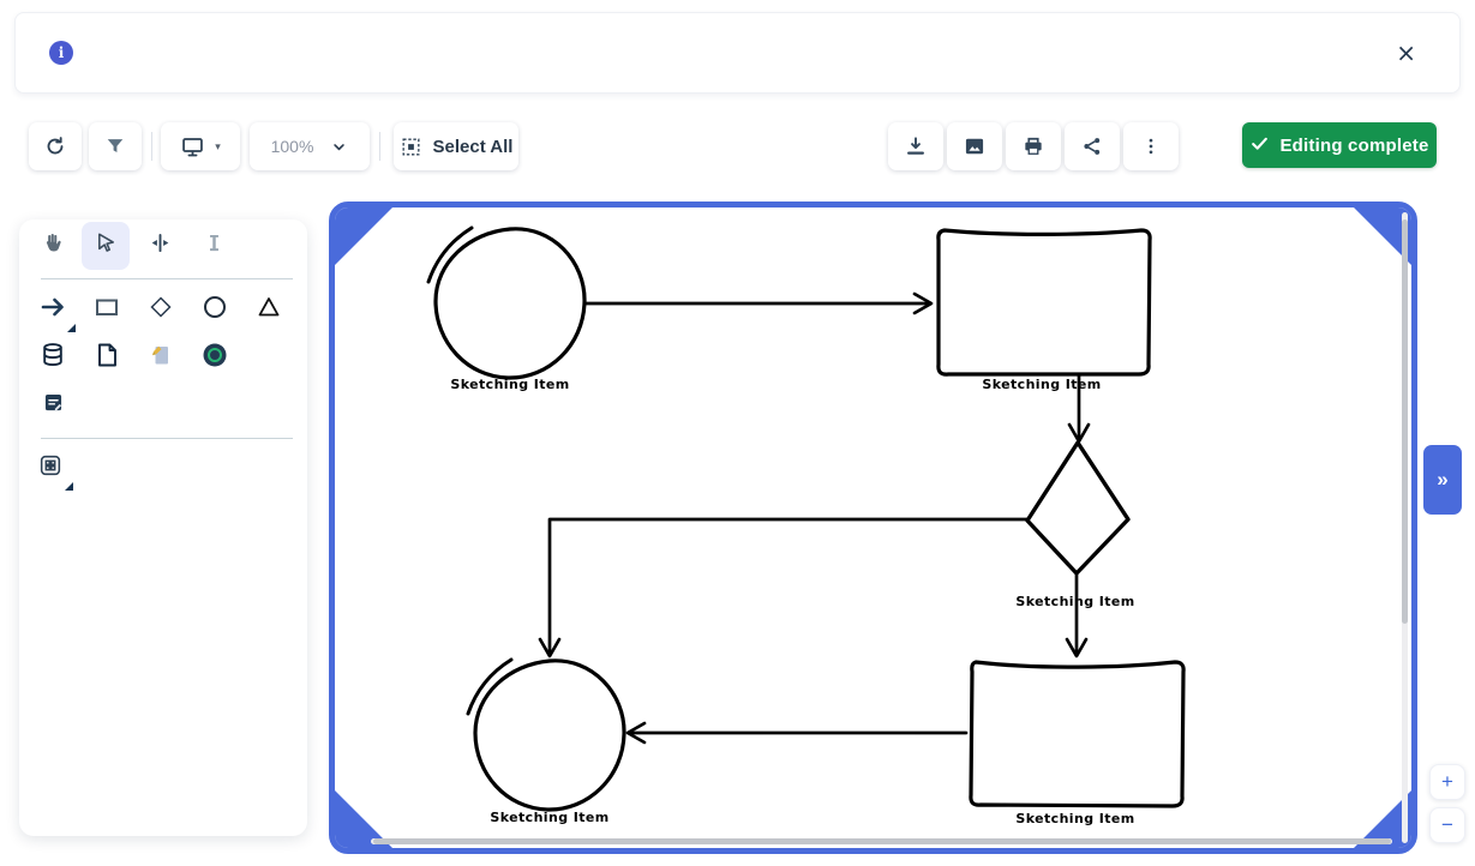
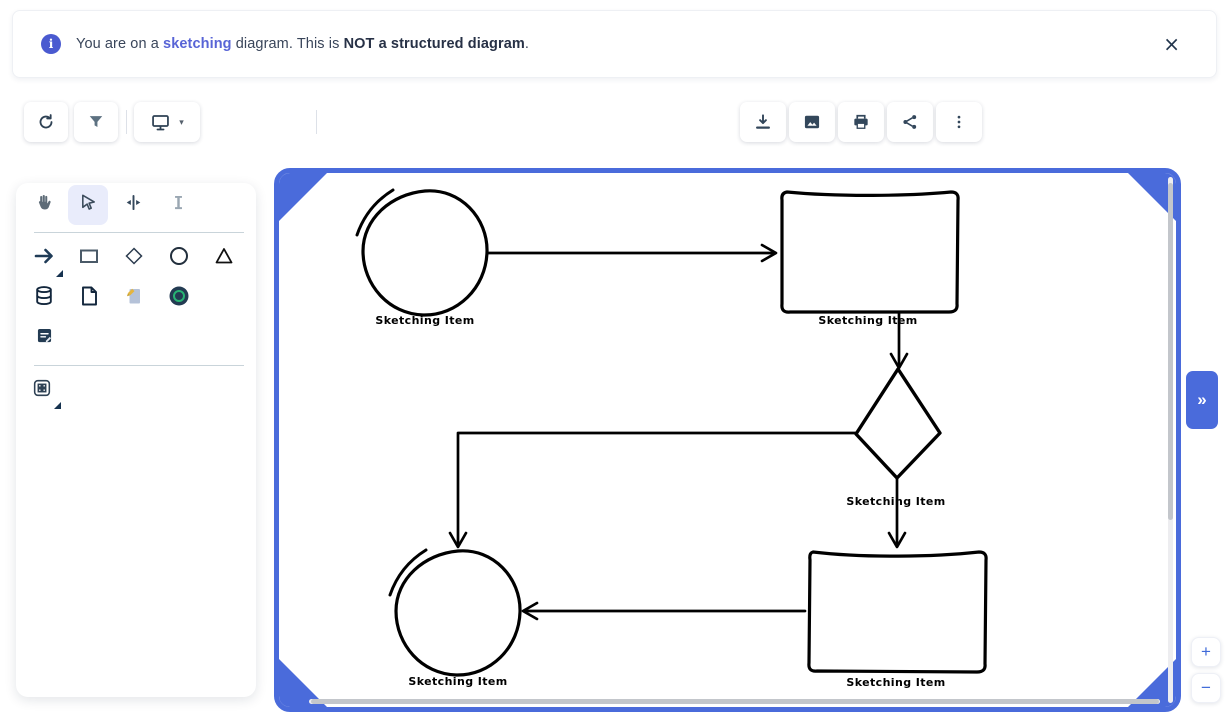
  i
+ You are on a sketching diagram. This is NOT a structured diagram.
  ×
  ▾
- 100%
- Select All
- Editing complete
  Sketching Item
  Sketching Item
  Sketching Item
  Sketching Item
  Sketching Item
  »
  +
  −
